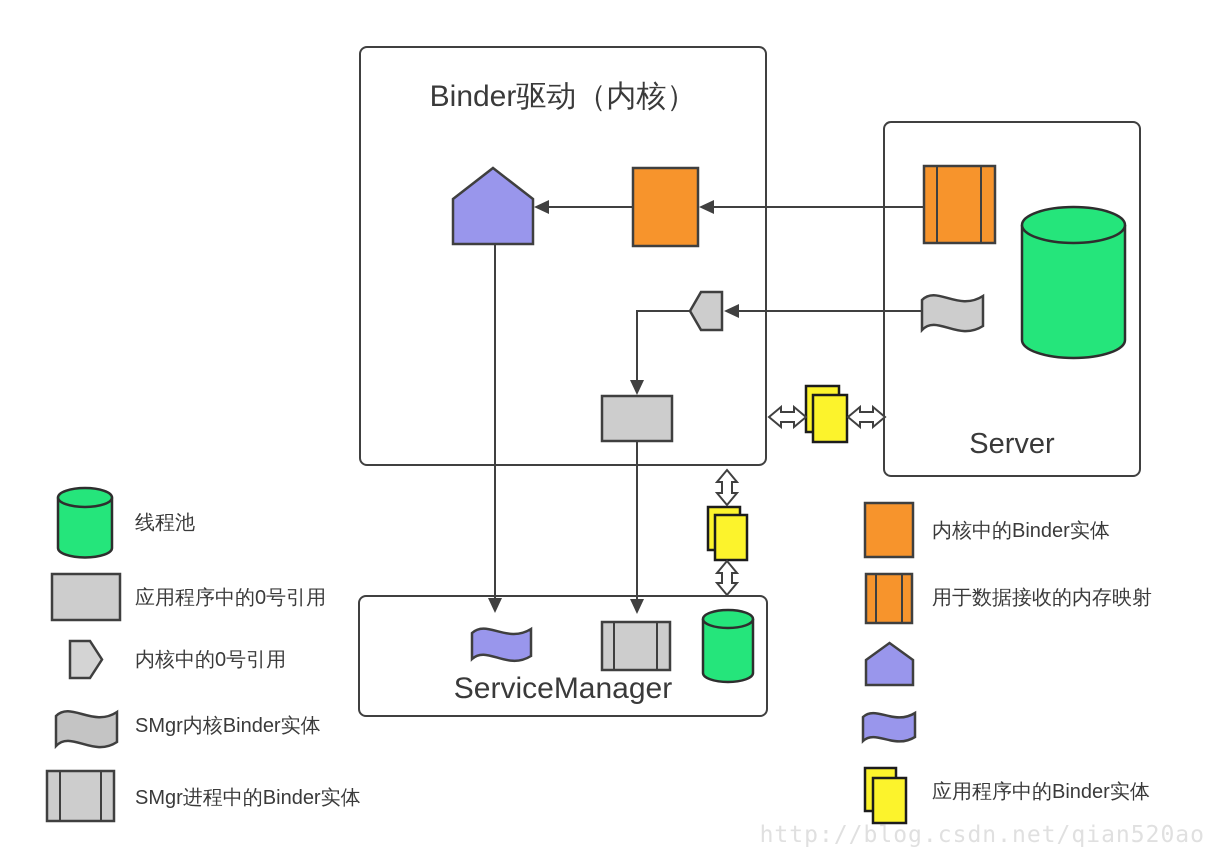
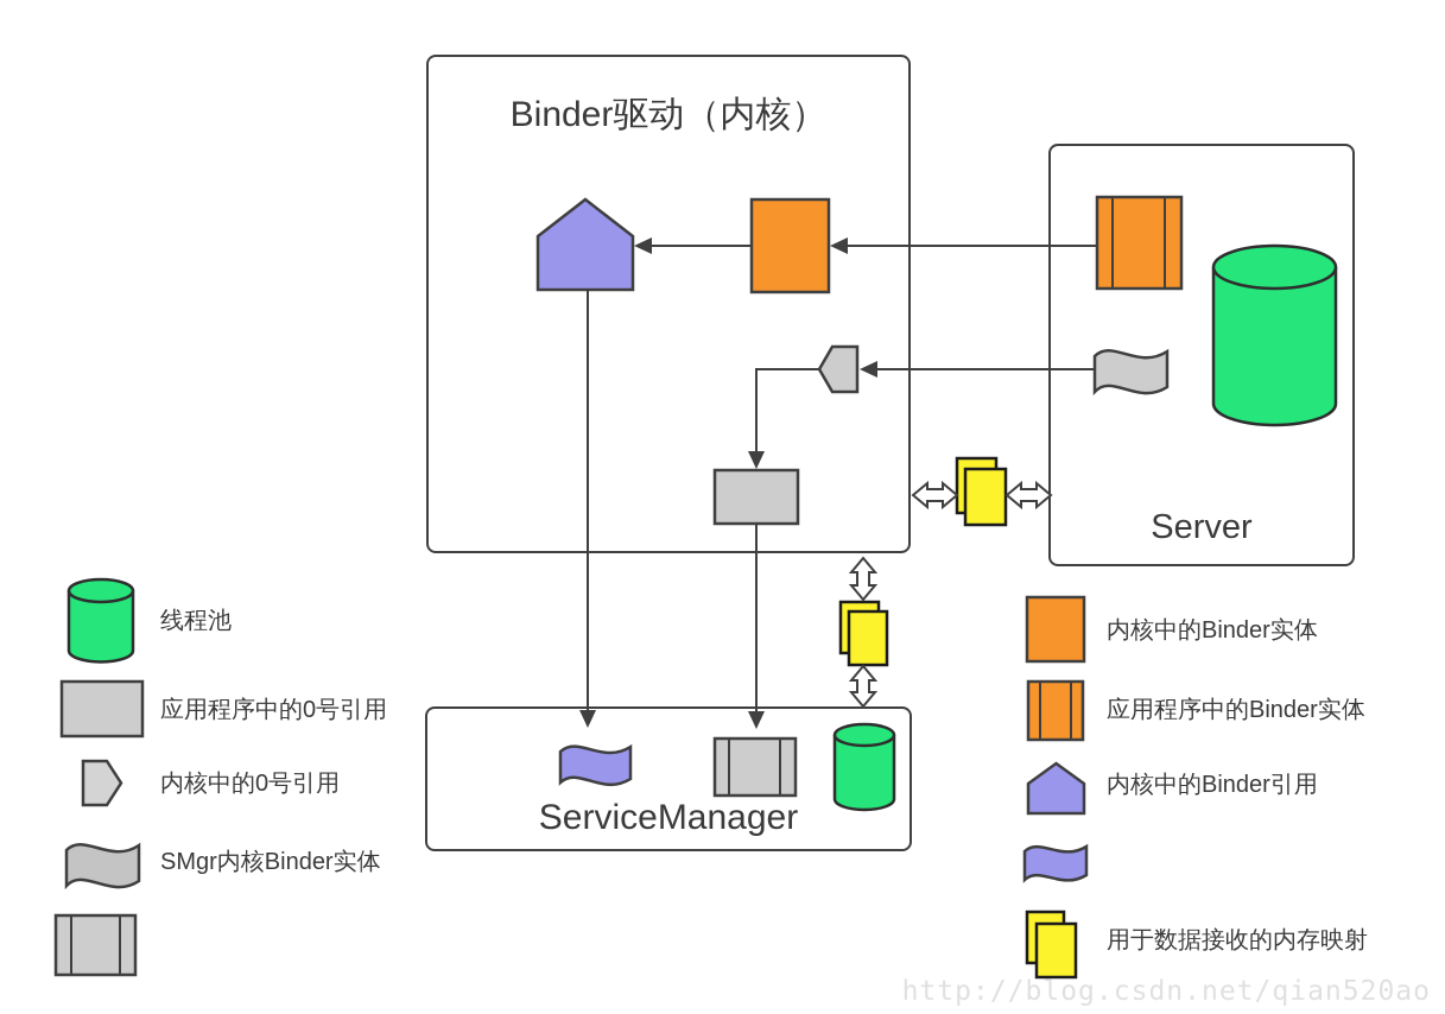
  Binder驱动（内核）
  Server
  ServiceManager
  线程池
  应用程序中的0号引用
  内核中的0号引用
  SMgr内核Binder实体
- SMgr进程中的Binder实体
  内核中的Binder实体
- 用于数据接收的内存映射
+ 应用程序中的Binder实体
+ 内核中的Binder引用
- 应用程序中的Binder实体
+ 用于数据接收的内存映射
  http://blog.csdn.net/qian520ao
